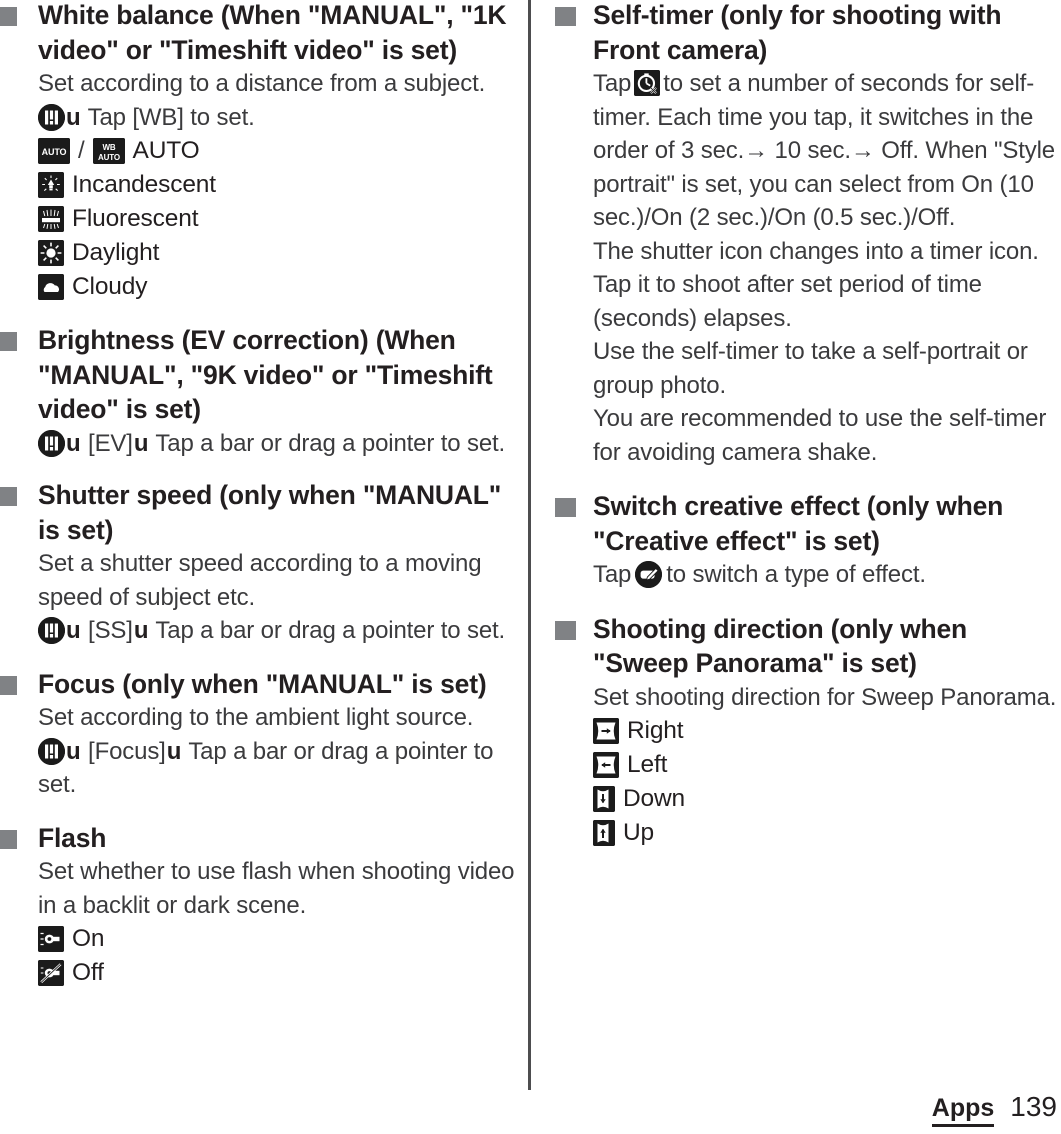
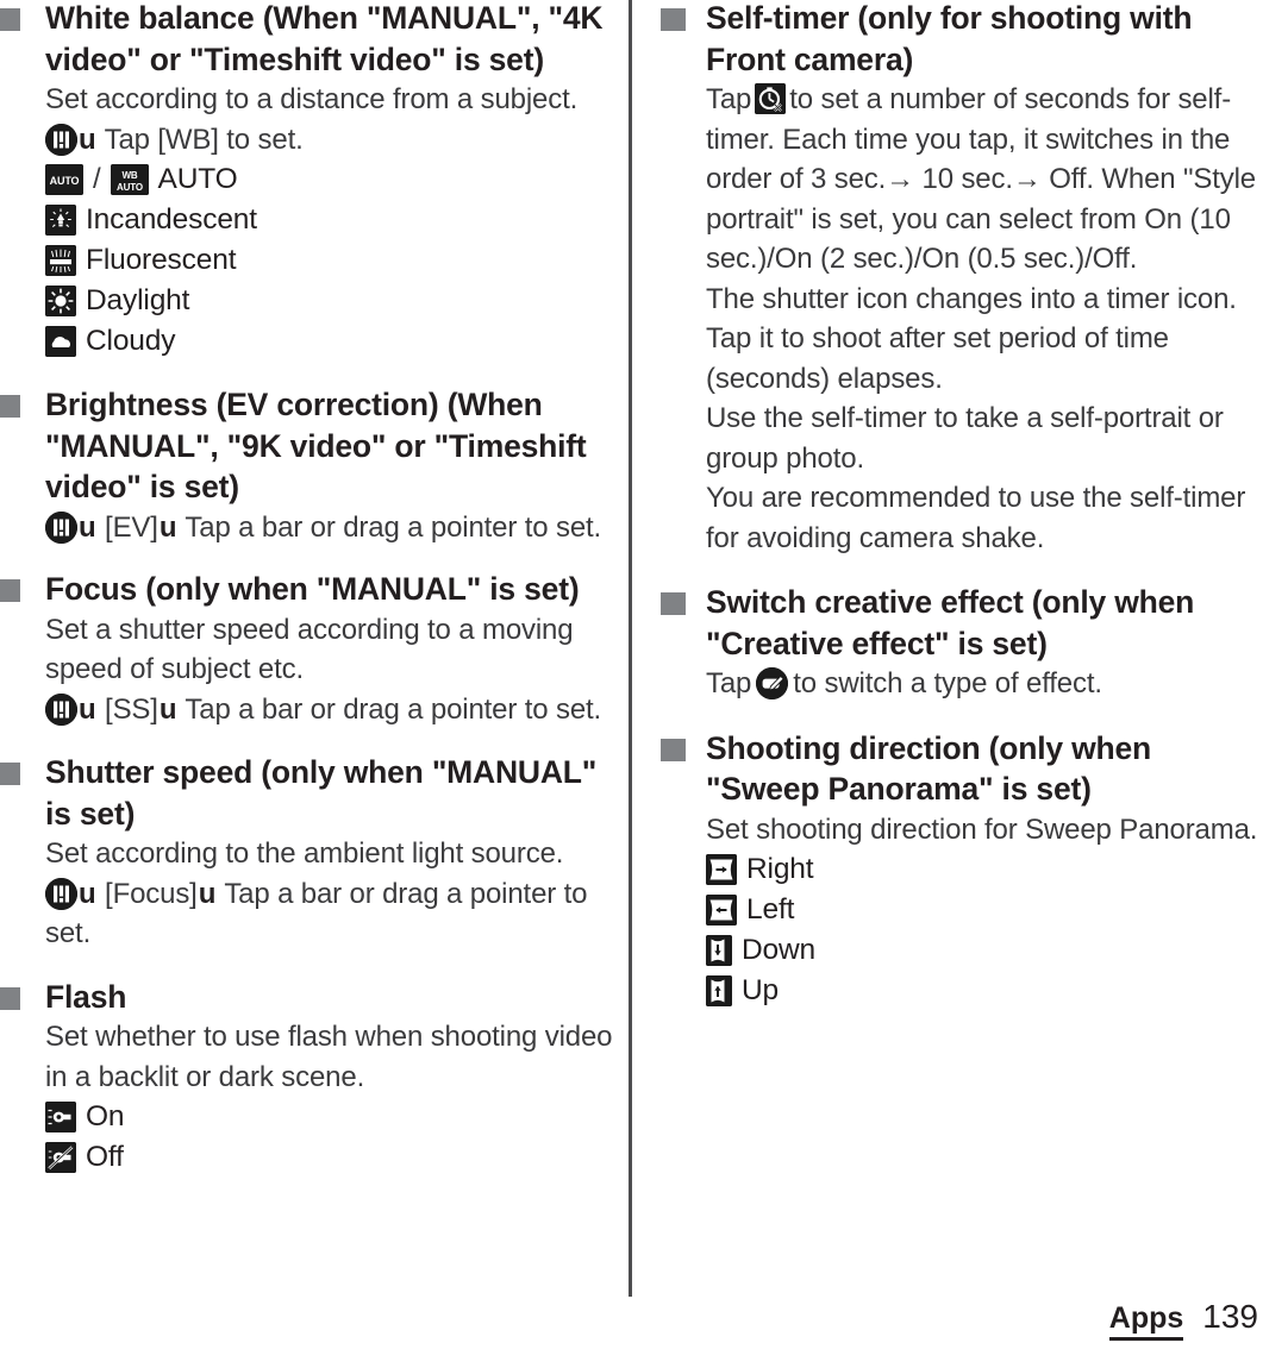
- White balance (When "MANUAL", "1K video" or "Timeshift video" is set)
+ White balance (When "MANUAL", "4K video" or "Timeshift video" is set)
  Set according to a distance from a subject.
  u Tap [WB] to set.
  AUTO
  /
  WB
  AUTO
  AUTO
  Incandescent
  Fluorescent
  Daylight
  Cloudy
  Brightness (EV correction) (When "MANUAL", "9K video" or "Timeshift video" is set)
  u [EV]u Tap a bar or drag a pointer to set.
- Shutter speed (only when "MANUAL" is set)
+ Focus (only when "MANUAL" is set)
  Set a shutter speed according to a moving speed of subject etc.
  u [SS]u Tap a bar or drag a pointer to set.
- Focus (only when "MANUAL" is set)
+ Shutter speed (only when "MANUAL" is set)
  Set according to the ambient light source.
  u [Focus]u Tap a bar or drag a pointer to set.
  Flash
  Set whether to use flash when shooting video in a backlit or dark scene.
  On
  Off
  Self-timer (only for shooting with Front camera)
  Tap to set a number of seconds for self-timer. Each time you tap, it switches in the order of 3 sec.→ 10 sec.→ Off. When "Style portrait" is set, you can select from On (10 sec.)/On (2 sec.)/On (0.5 sec.)/Off.
  The shutter icon changes into a timer icon. Tap it to shoot after set period of time (seconds) elapses.
  Use the self-timer to take a self-portrait or group photo.
  You are recommended to use the self-timer for avoiding camera shake.
  Switch creative effect (only when "Creative effect" is set)
  Tap to switch a type of effect.
  Shooting direction (only when "Sweep Panorama" is set)
  Set shooting direction for Sweep Panorama.
  Right
  Left
  Down
  Up
  Apps
  139
